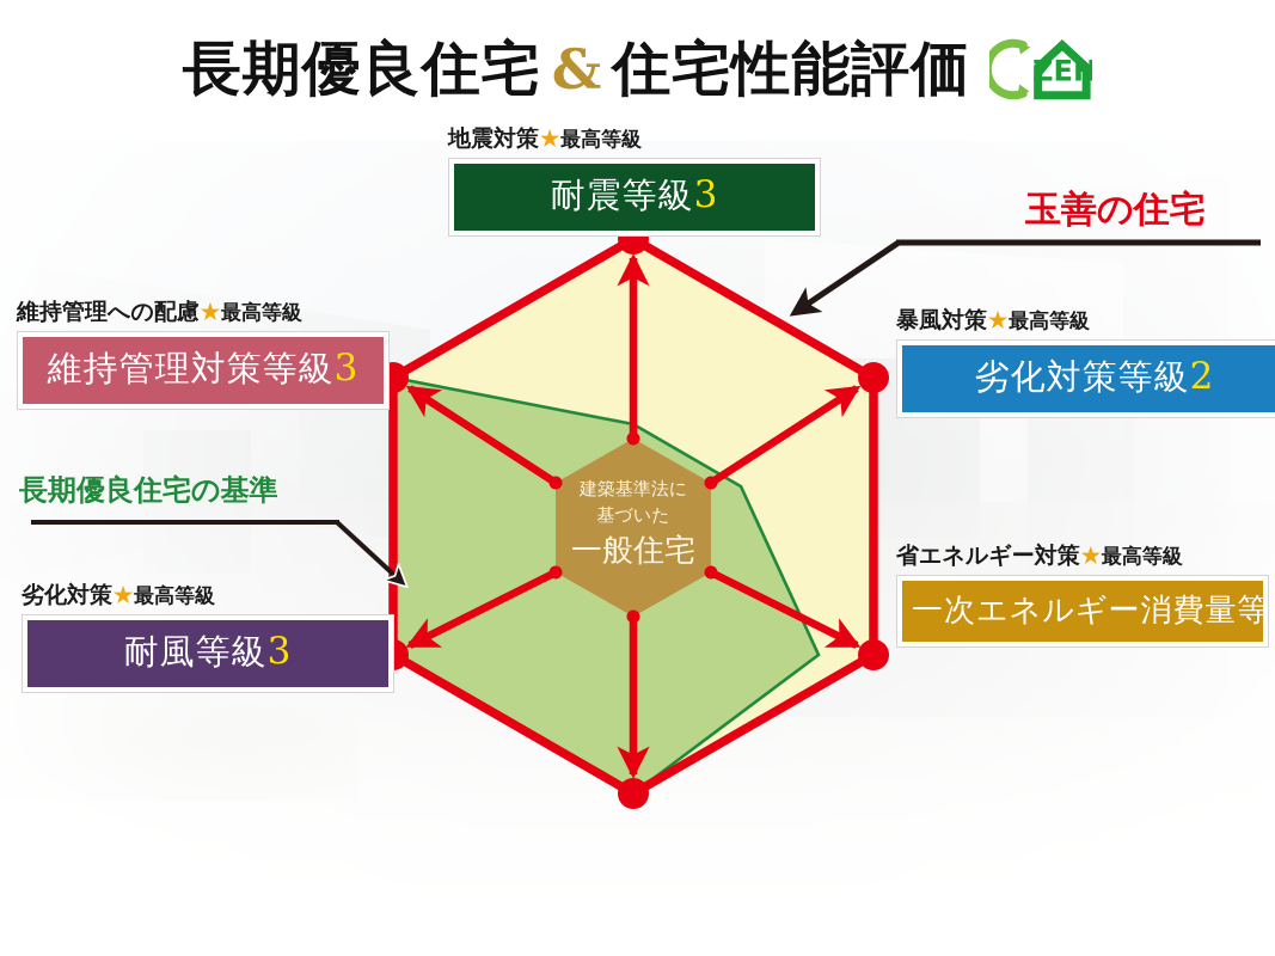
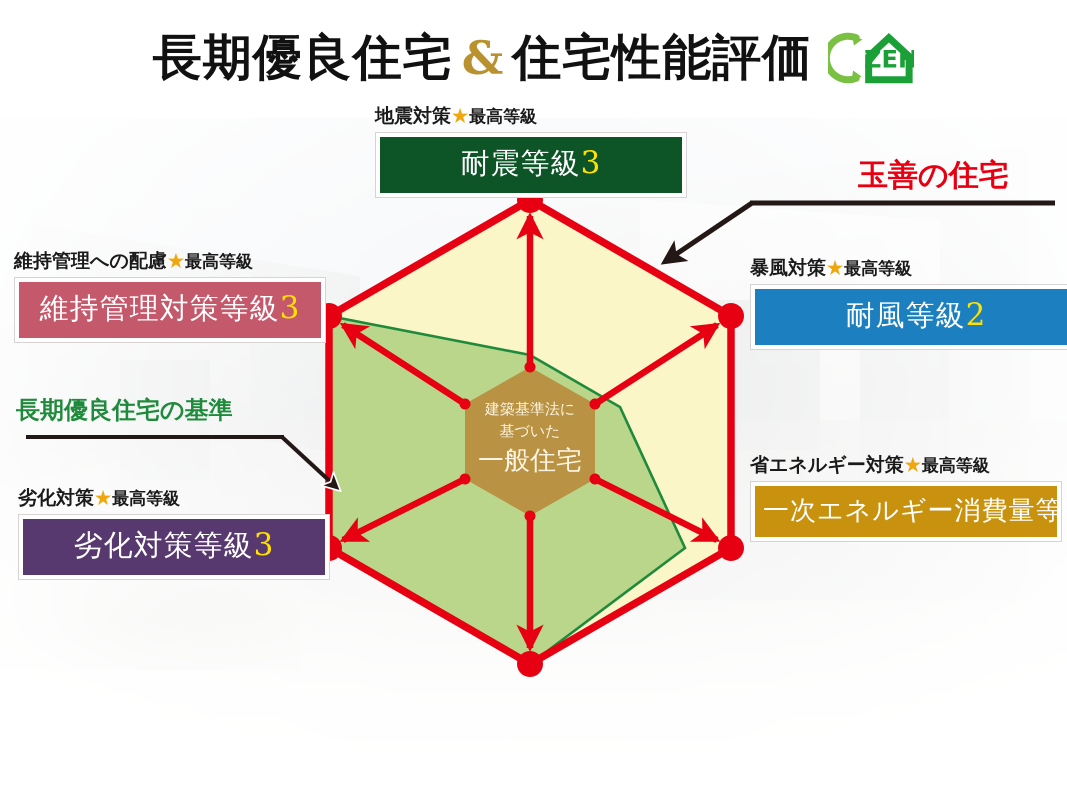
  長期優良住宅
  &
  住宅性能評価
  ZEH
  建築基準法に
  基づいた
  一般住宅
  玉善の住宅
  長期優良住宅の基準
  地震対策★最高等級
  耐震等級3
  維持管理への配慮★最高等級
  維持管理対策等級3
  劣化対策★最高等級
- 耐風等級3
+ 劣化対策等級3
  暴風対策★最高等級
- 劣化対策等級2
+ 耐風等級2
  省エネルギー対策★最高等級
  一次エネルギー消費量等
